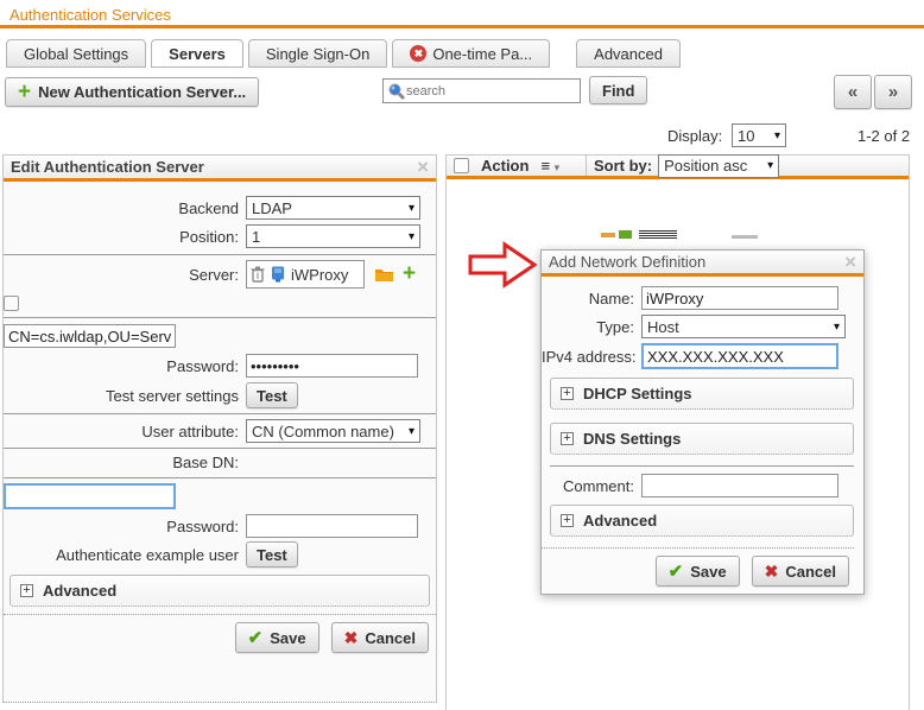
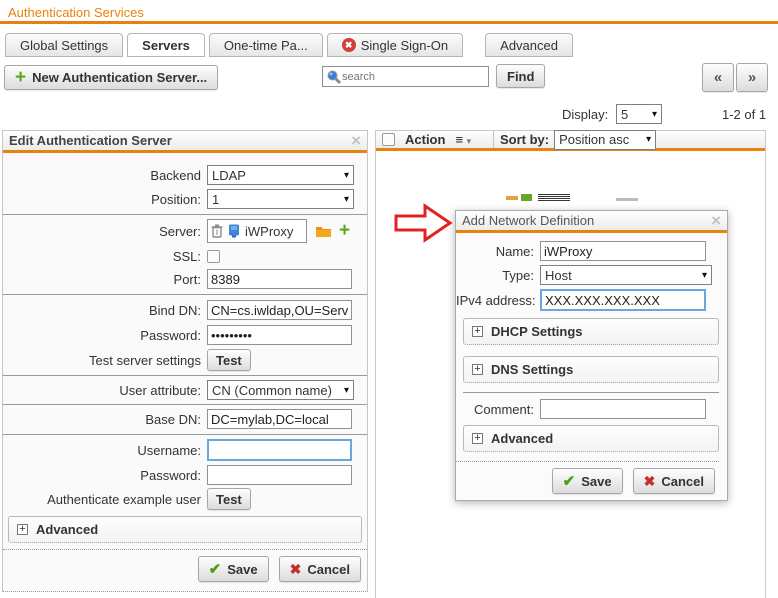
  Authentication Services
  Global Settings
  Servers
- Single Sign-On
+ One-time Pa...
  ✖
- One-time Pa...
+ Single Sign-On
  Advanced
  +
  New Authentication Server...
  search
  Find
  «
  »
  Display:
- 10
+ 5
  ▾
- 1-2 of 2
+ 1-2 of 1
  Edit Authentication Server
  ×
  Backend
  LDAP
  ▾
  Position:
  1
  ▾
  Server:
  iWProxy
  +
+ SSL:
+ Port:
+ 8389
+ Bind DN:
  CN=cs.iwldap,OU=Serv
  Password:
  •••••••••
  Test server settings
  Test
  User attribute:
  CN (Common name)
  ▾
  Base DN:
+ DC=mylab,DC=local
+ Username:
  Password:
  Authenticate example user
  Test
  +
  Advanced
  ✔
  Save
  ✖
  Cancel
  Action
  ≡ ▾
  Sort by:
  Position asc
  ▾
  Add Network Definition
  ×
  Name:
  iWProxy
  Type:
  Host
  ▾
  IPv4 address:
  XXX.XXX.XXX.XXX
  +
  DHCP Settings
  +
  DNS Settings
  Comment:
  +
  Advanced
  ✔
  Save
  ✖
  Cancel
